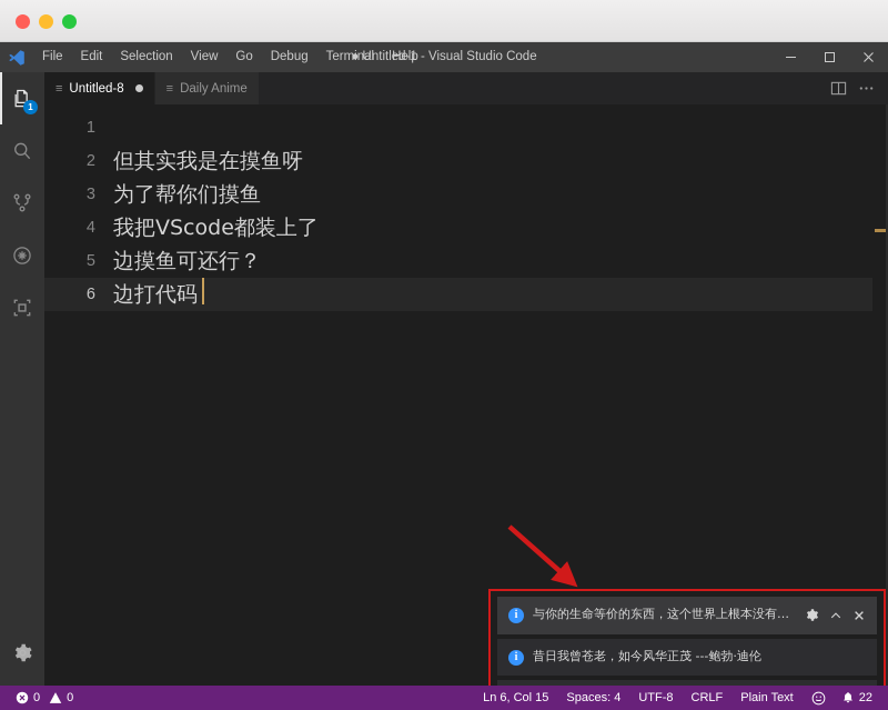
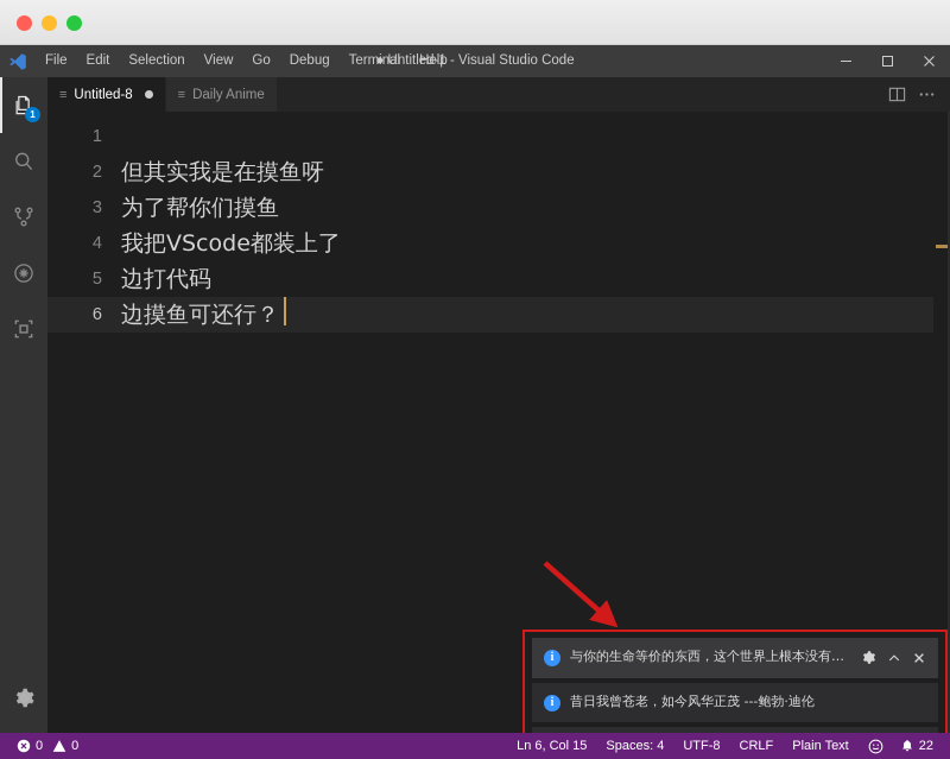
  File
  Edit
  Selection
  View
  Go
  Debug
  Terminal
  Help
  ● Untitled-1 - Visual Studio Code
  1
  ≡
  Untitled-8
  ≡
  Daily Anime
  1
  2
  但其实我是在摸鱼呀
  3
  为了帮你们摸鱼
  4
  我把VScode都装上了
  5
- 边摸鱼可还行？
+ 边打代码
  6
- 边打代码
+ 边摸鱼可还行？
  i
  与你的生命等价的东西，这个世界上根本没有。--
  i
  昔日我曾苍老，如今风华正茂 ---鲍勃·迪伦
  0
  0
  Ln 6, Col 15
  Spaces: 4
  UTF-8
  CRLF
  Plain Text
  22
